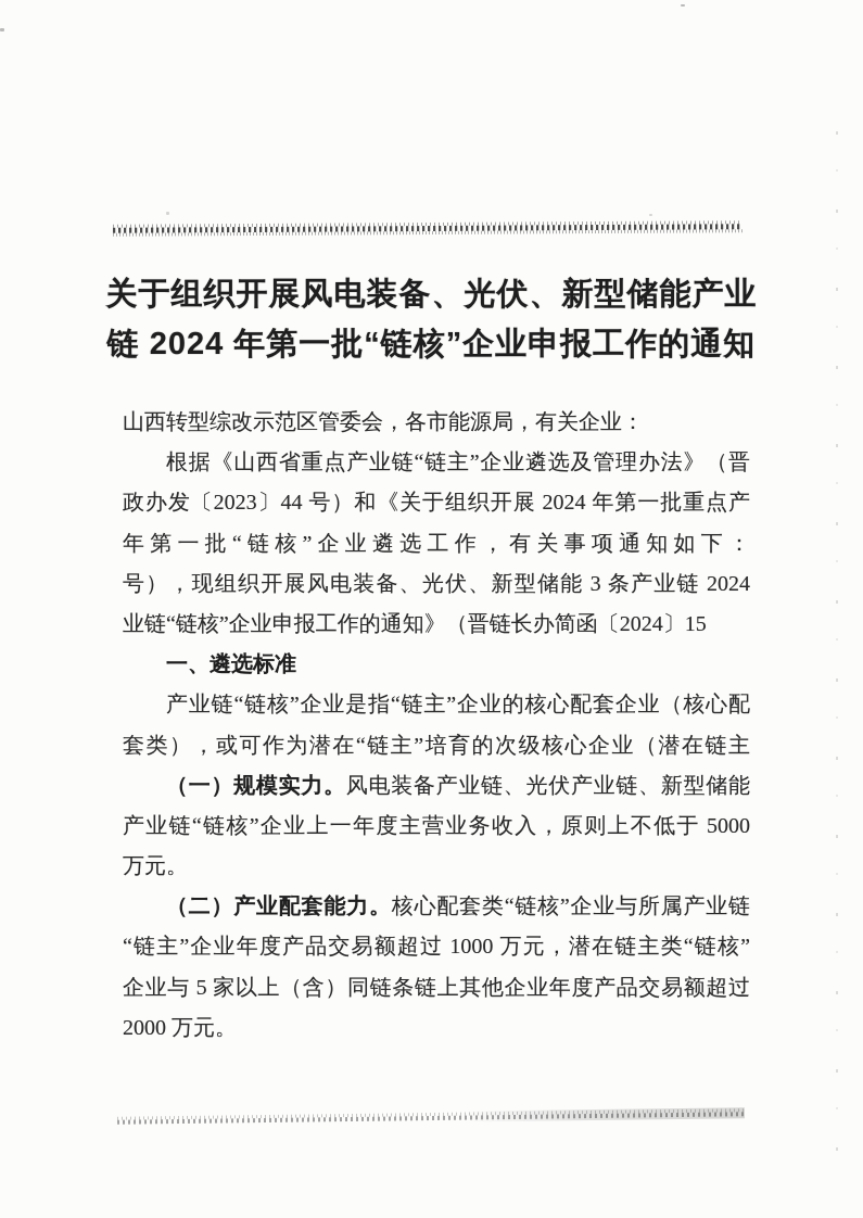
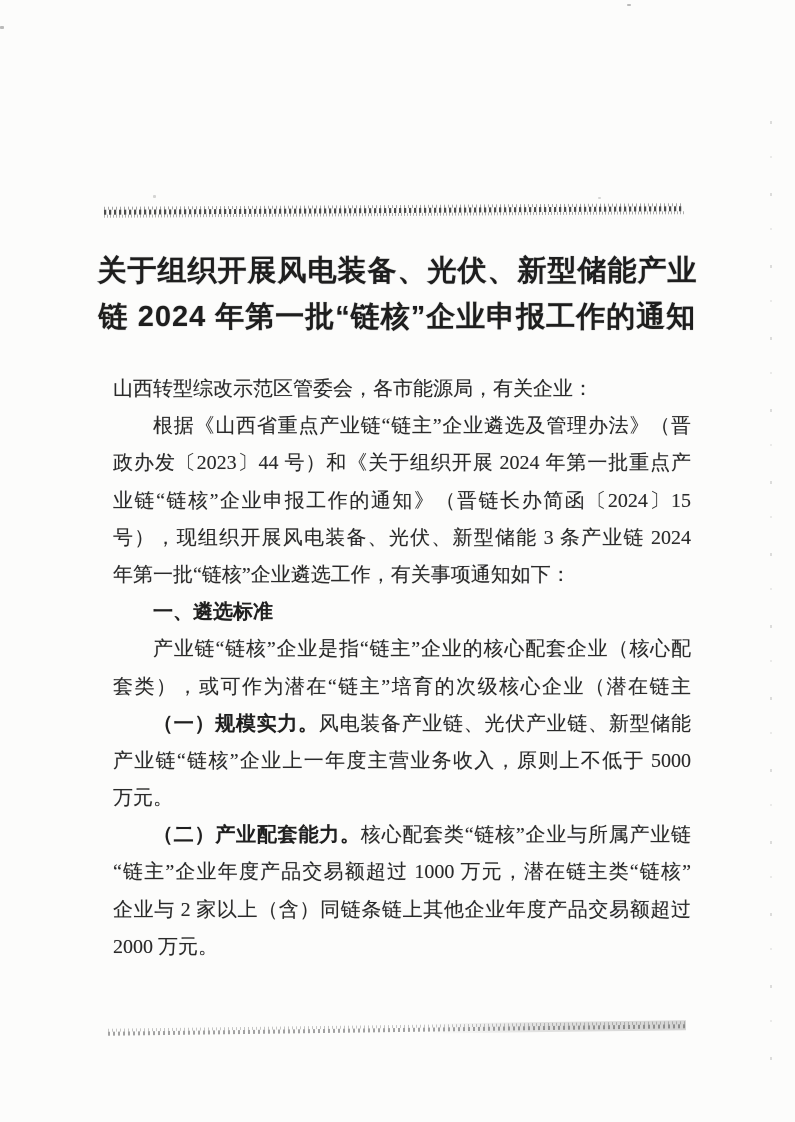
  关于组织开展风电装备、光伏、新型储能产业
  链 2024 年第一批“链核”企业申报工作的通知
  山西转型综改示范区管委会，各市能源局，有关企业：
  根据《山西省重点产业链“链主”企业遴选及管理办法》（晋
  政办发〔2023〕44 号）和《关于组织开展 2024 年第一批重点产
- 年第一批“链核”企业遴选工作，有关事项通知如下：
+ 业链“链核”企业申报工作的通知》（晋链长办简函〔2024〕15
  号），现组织开展风电装备、光伏、新型储能 3 条产业链 2024
- 业链“链核”企业申报工作的通知》（晋链长办简函〔2024〕15
+ 年第一批“链核”企业遴选工作，有关事项通知如下：
  一、遴选标准
  产业链“链核”企业是指“链主”企业的核心配套企业（核心配
  套类），或可作为潜在“链主”培育的次级核心企业（潜在链主
  （一）规模实力。风电装备产业链、光伏产业链、新型储能
  产业链“链核”企业上一年度主营业务收入，原则上不低于 5000
  万元。
  （二）产业配套能力。核心配套类“链核”企业与所属产业链
  “链主”企业年度产品交易额超过 1000 万元，潜在链主类“链核”
- 企业与 5 家以上（含）同链条链上其他企业年度产品交易额超过
+ 企业与 2 家以上（含）同链条链上其他企业年度产品交易额超过
  2000 万元。
